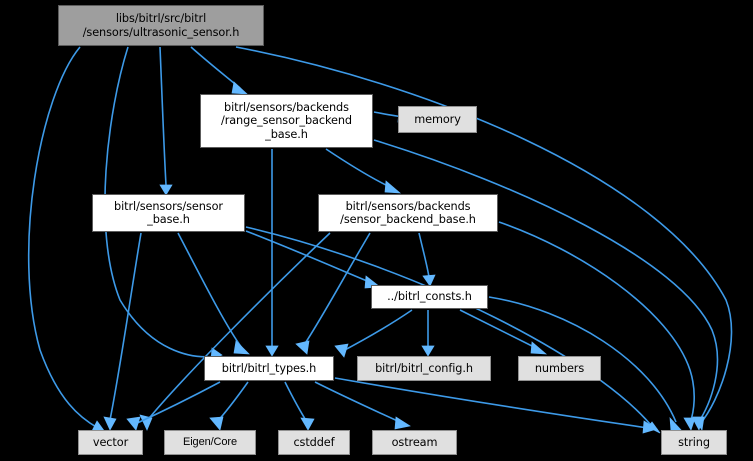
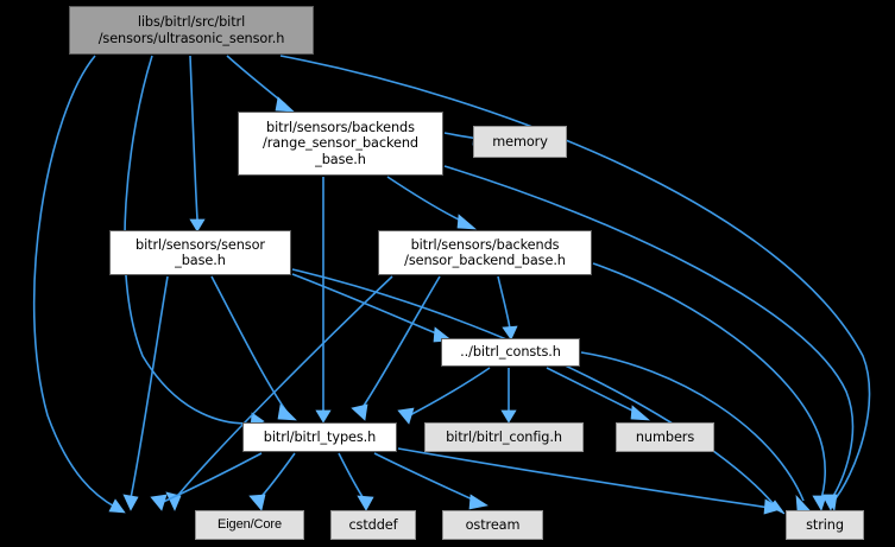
  libs/bitrl/src/bitrl
  /sensors/ultrasonic_sensor.h
  bitrl/sensors/backends
  /range_sensor_backend
  _base.h
  memory
  bitrl/sensors/sensor
  _base.h
  bitrl/sensors/backends
  /sensor_backend_base.h
  ../bitrl_consts.h
  bitrl/bitrl_types.h
  bitrl/bitrl_config.h
  numbers
- vector
  Eigen/Core
  cstddef
  ostream
  string
